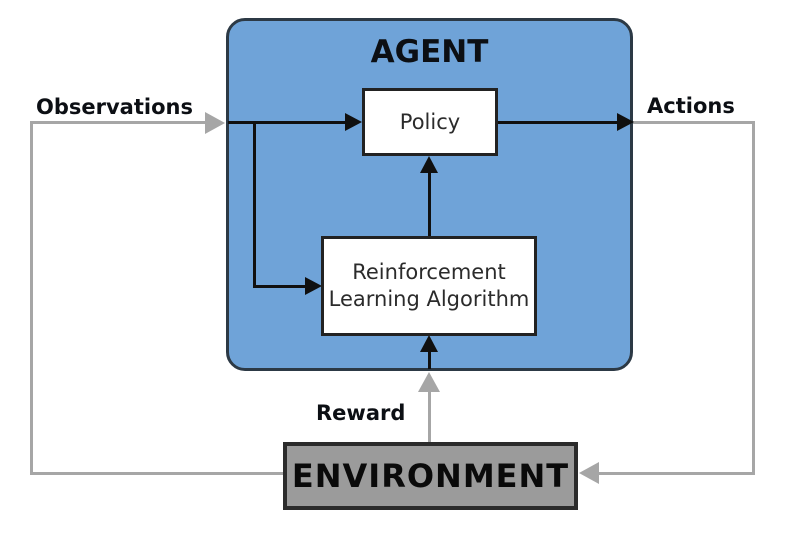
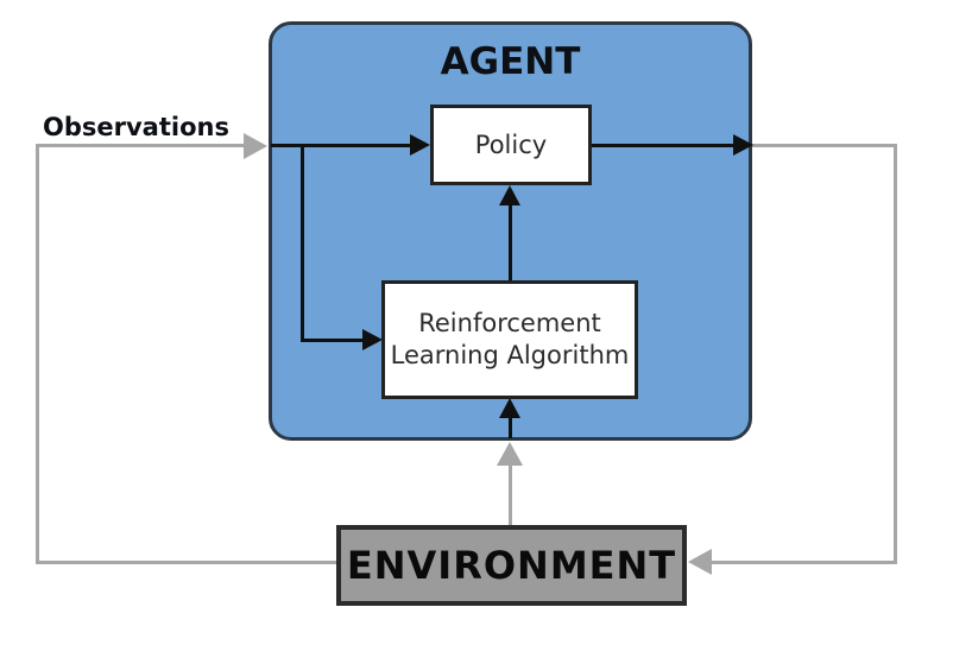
  AGENT
  Policy
  Reinforcement
  Learning Algorithm
  ENVIRONMENT
  Observations
- Actions
- Reward
